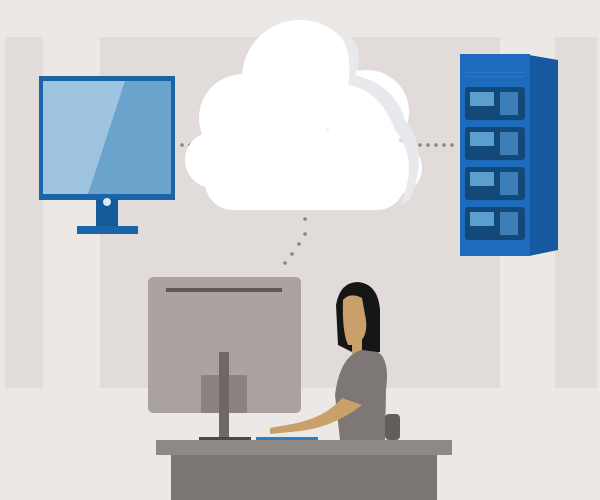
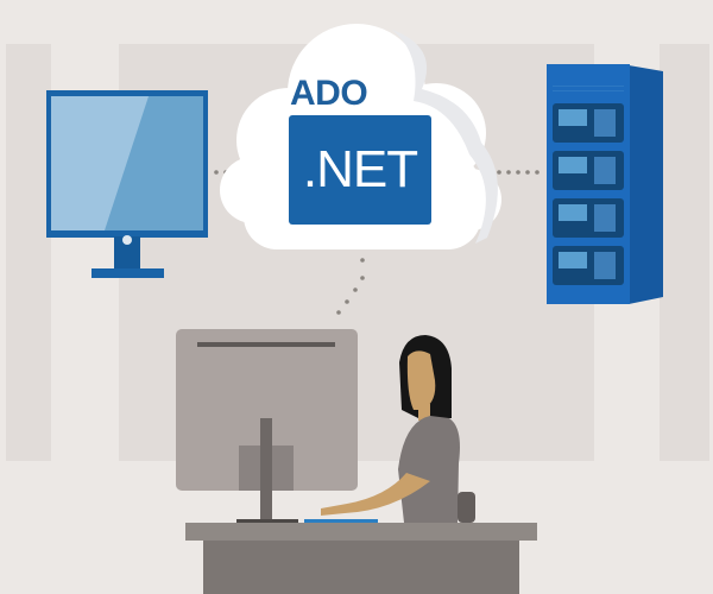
+ ADO
+ .NET
